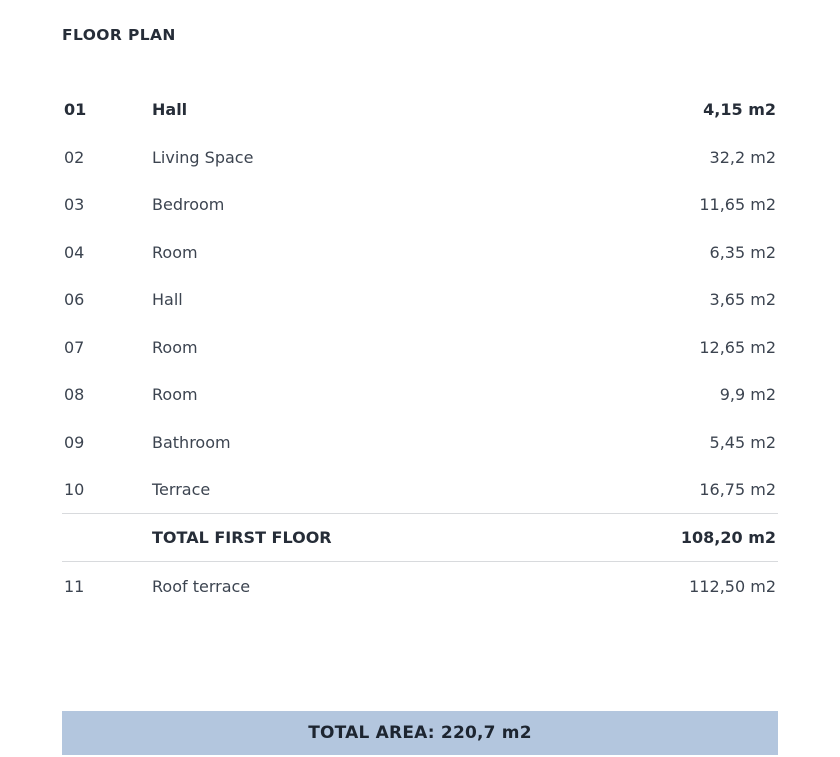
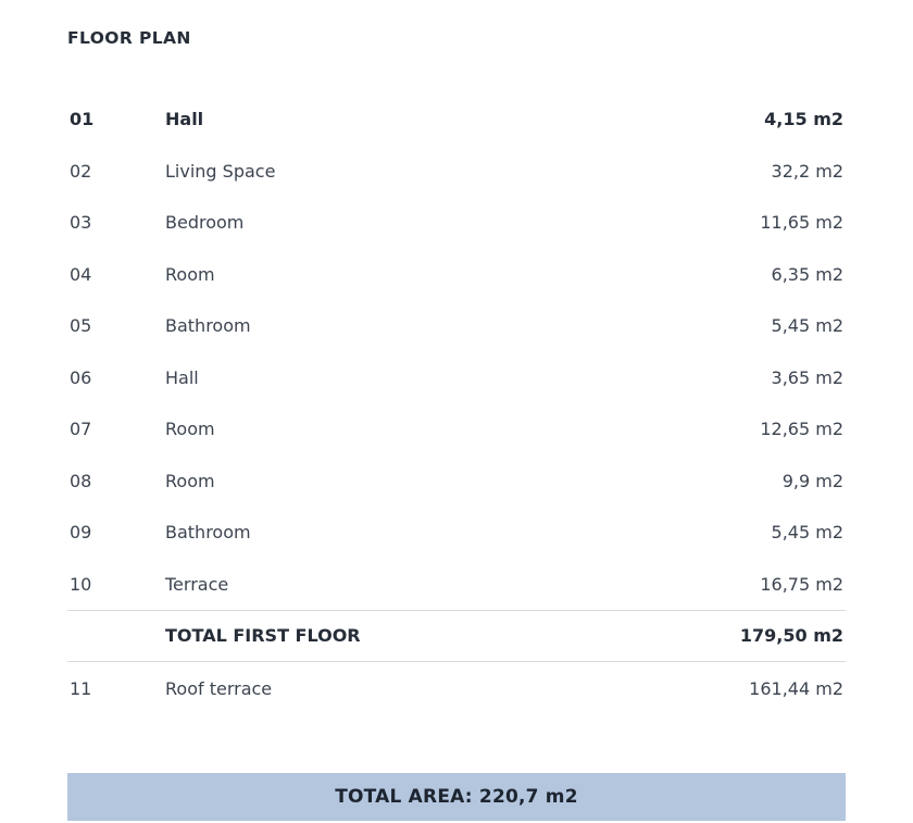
  FLOOR PLAN
  01	Hall	4,15 m2
  02	Living Space	32,2 m2
  03	Bedroom	11,65 m2
  04	Room	6,35 m2
+ 05	Bathroom	5,45 m2
  06	Hall	3,65 m2
  07	Room	12,65 m2
  08	Room	9,9 m2
  09	Bathroom	5,45 m2
  10	Terrace	16,75 m2
- 	TOTAL FIRST FLOOR	108,20 m2
+ 	TOTAL FIRST FLOOR	179,50 m2
- 11	Roof terrace	112,50 m2
+ 11	Roof terrace	161,44 m2
  TOTAL AREA: 220,7 m2
